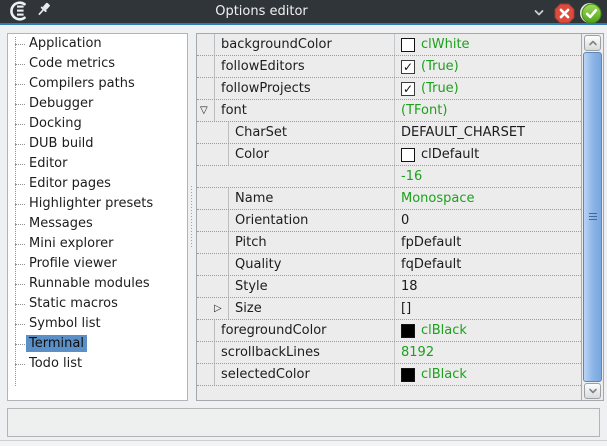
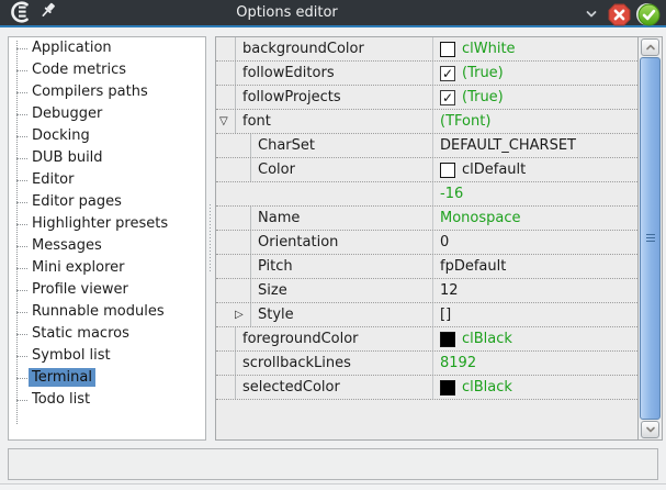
  Options editor
  Application
  Code metrics
  Compilers paths
  Debugger
  Docking
  DUB build
  Editor
  Editor pages
  Highlighter presets
  Messages
  Mini explorer
  Profile viewer
  Runnable modules
  Static macros
  Symbol list
  Terminal
  Todo list
  backgroundColor
  clWhite
  followEditors
  ✓
  (True)
  followProjects
  ✓
  (True)
  ▽
  font
  (TFont)
  CharSet
  DEFAULT_CHARSET
  Color
  clDefault
  -16
  Name
  Monospace
  Orientation
  0
  Pitch
  fpDefault
- Quality
- fqDefault
- Style
+ Size
- 18
+ 12
  ▷
- Size
+ Style
  []
  foregroundColor
  clBlack
  scrollbackLines
  8192
  selectedColor
  clBlack
